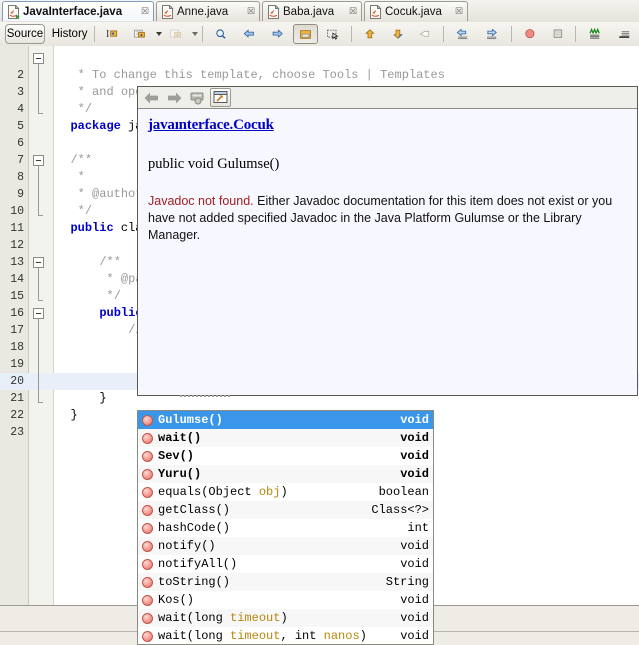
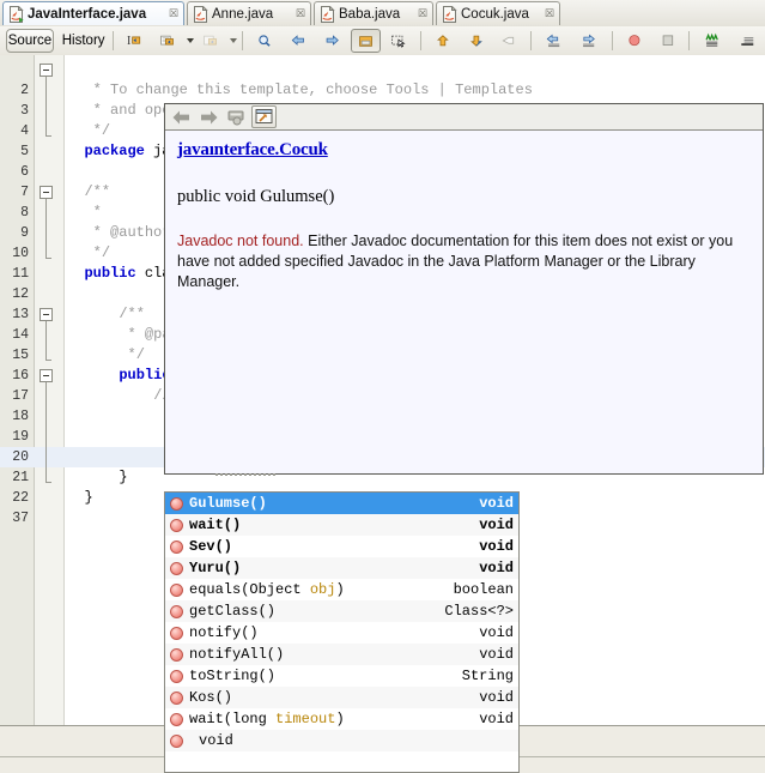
  JavaInterface.java
  ☒
  Anne.java
  ☒
  Baba.java
  ☒
  Cocuk.java
  ☒
  Source
  History
  I
  2
  * To change this template, choose Tools | Templates
  3
  * and op
  4
  */
  5
  package j
  6
  7
  /**
  8
  *
  9
  * @autho
  10
  */
  11
  public cl
  12
  13
  /**
  14
  * @p
  15
  */
  16
  publi
  17
  18
  19
  20
  21
  }
  22
  }
- 23
+ 37
  javaınterface.Cocuk
  public void Gulumse()
- Javadoc not found. Either Javadoc documentation for this item does not exist or you have not added specified Javadoc in the Java Platform Gulumse or the Library Manager.
+ Javadoc not found. Either Javadoc documentation for this item does not exist or you have not added specified Javadoc in the Java Platform Manager or the Library Manager.
  Gulumse()
  void
  wait()
  void
  Sev()
  void
  Yuru()
  void
  equals(Object obj)
  boolean
  getClass()
  Class<?>
- hashCode()
- int
  notify()
  void
  notifyAll()
  void
  toString()
  String
  Kos()
  void
  wait(long timeout)
  void
- wait(long timeout, int nanos)
  void
